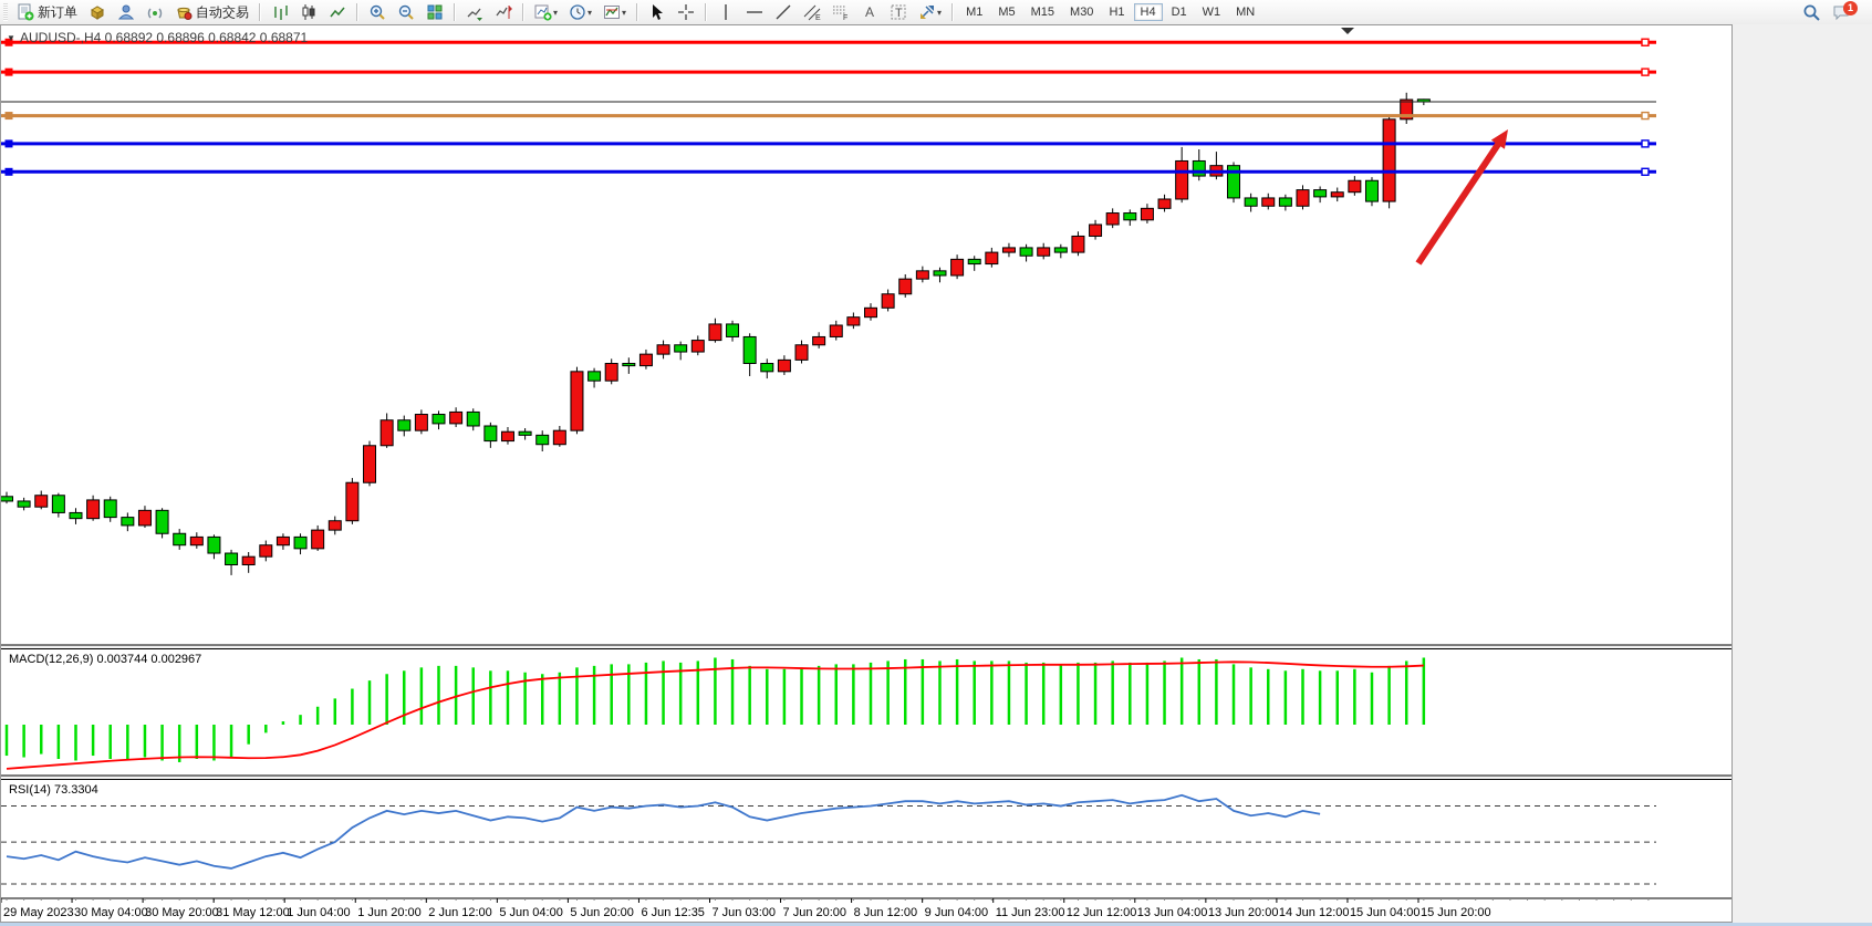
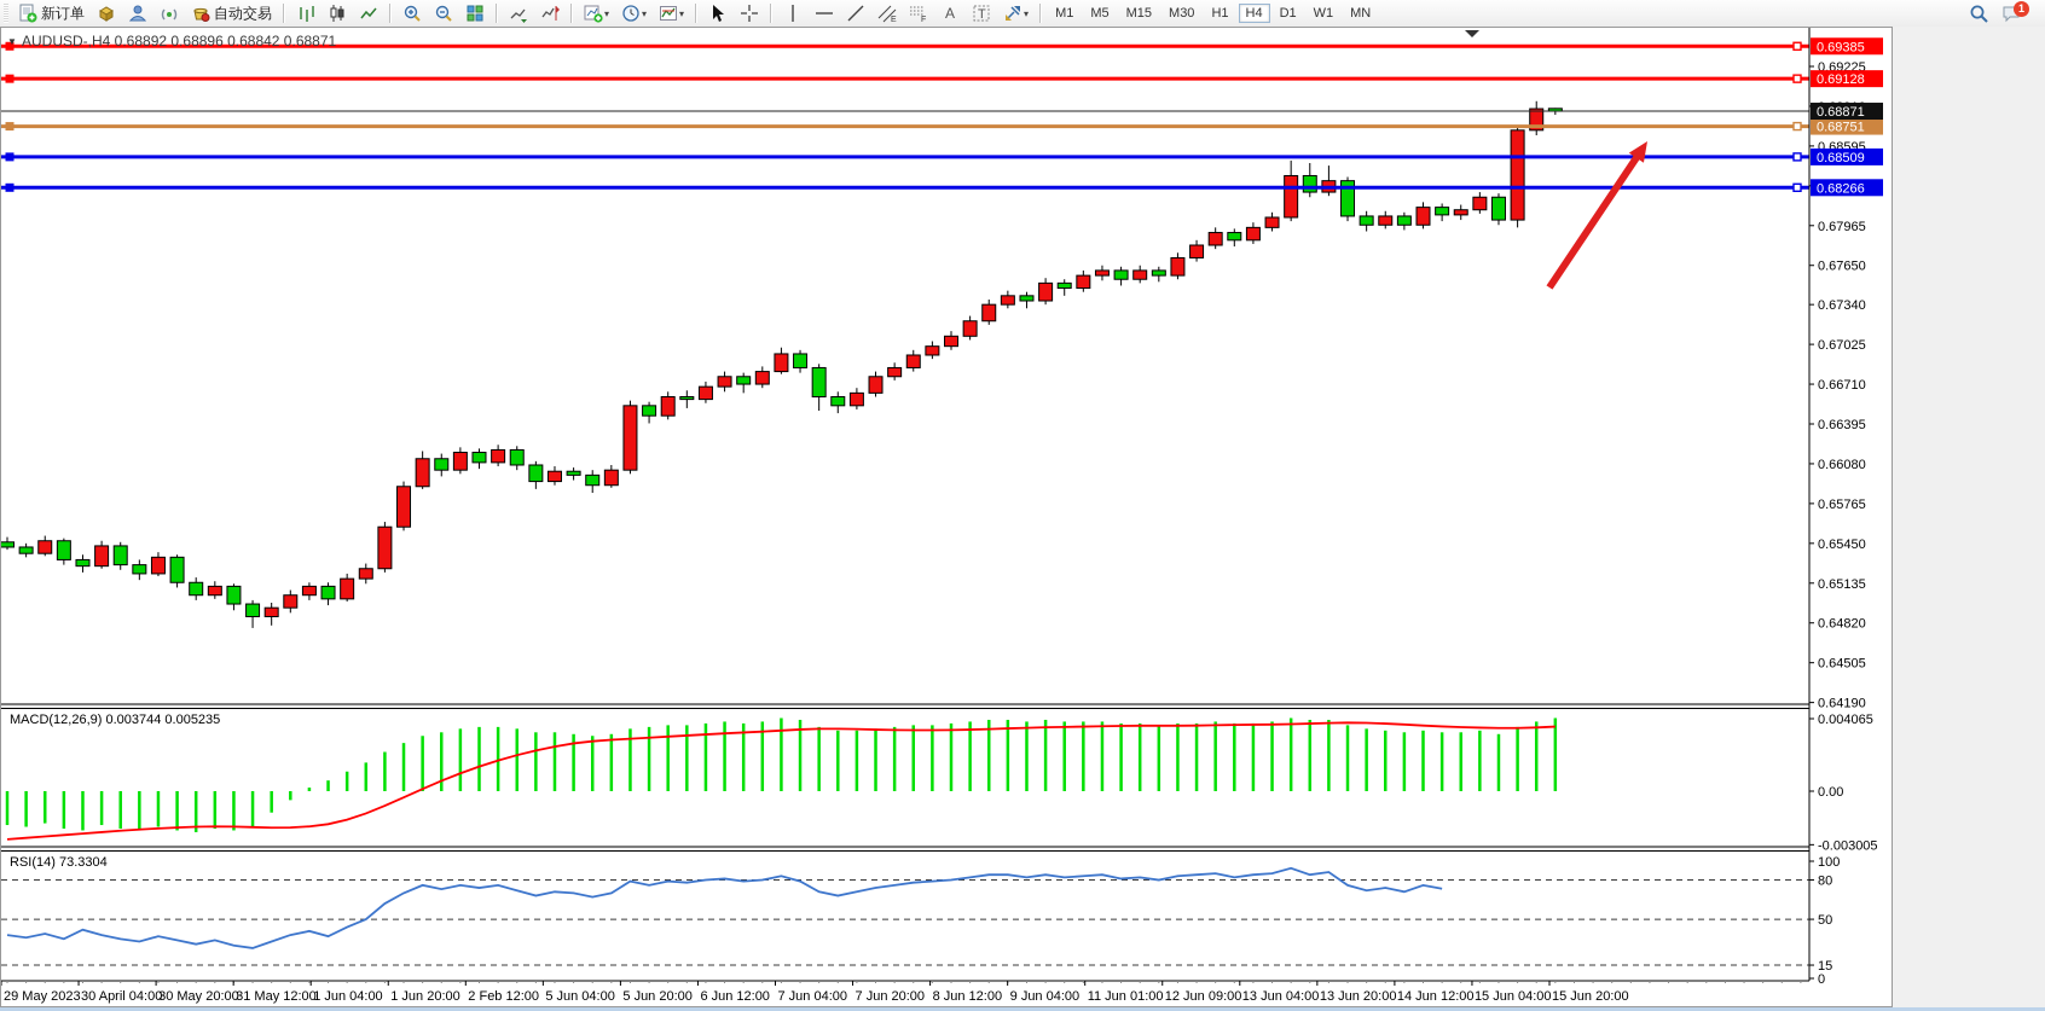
  新订单
  自动交易
  ▾
  ▾
  ▾
  A
  T
  ▾
  M1
  M5
  M15
  M30
  H1
  H4
  D1
  W1
  MN
  1
  ▼
  AUDUSD-,H4 0.68892 0.68896 0.68842 0.68871
- MACD(12,26,9) 0.003744 0.002967
+ MACD(12,26,9) 0.003744 0.005235
  RSI(14) 73.3304
+ 0.69225
+ 0.68595
+ 0.67965
+ 0.67650
+ 0.67340
+ 0.67025
+ 0.66710
+ 0.66395
+ 0.66080
+ 0.65765
+ 0.65450
+ 0.65135
+ 0.64820
+ 0.64505
+ 0.64190
+ 0.004065
+ 0.00
+ -0.003005
+ 100
+ 80
+ 50
+ 15
+ 0
+ 0.69385
+ 0.69128
+ 0.68751
+ 0.68509
+ 0.68266
+ 0.68871
  29 May 2023
- 30 May 04:00
+ 30 April 04:00
  30 May 20:00
  31 May 12:00
  1 Jun 04:00
  1 Jun 20:00
- 2 Jun 12:00
+ 2 Feb 12:00
  5 Jun 04:00
  5 Jun 20:00
- 6 Jun 12:35
+ 6 Jun 12:00
- 7 Jun 03:00
+ 7 Jun 04:00
  7 Jun 20:00
  8 Jun 12:00
  9 Jun 04:00
- 11 Jun 23:00
+ 11 Jun 01:00
- 12 Jun 12:00
+ 12 Jun 09:00
  13 Jun 04:00
  13 Jun 20:00
  14 Jun 12:00
  15 Jun 04:00
  15 Jun 20:00
